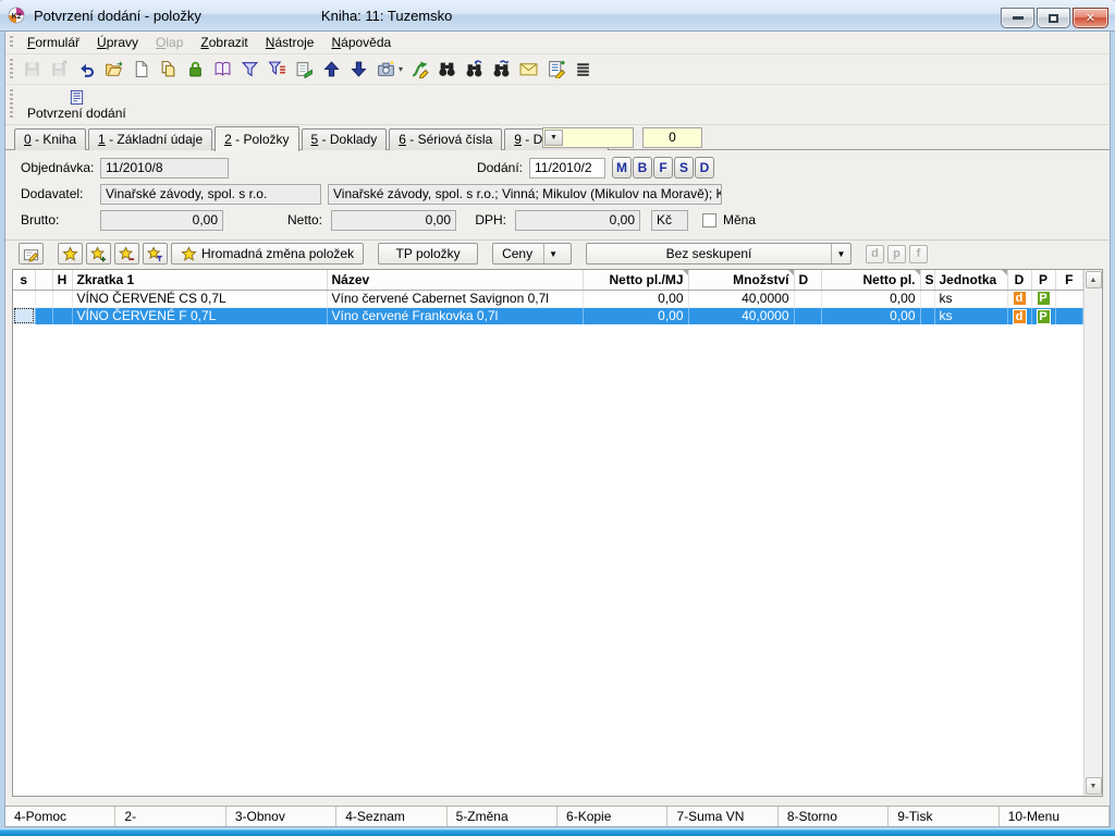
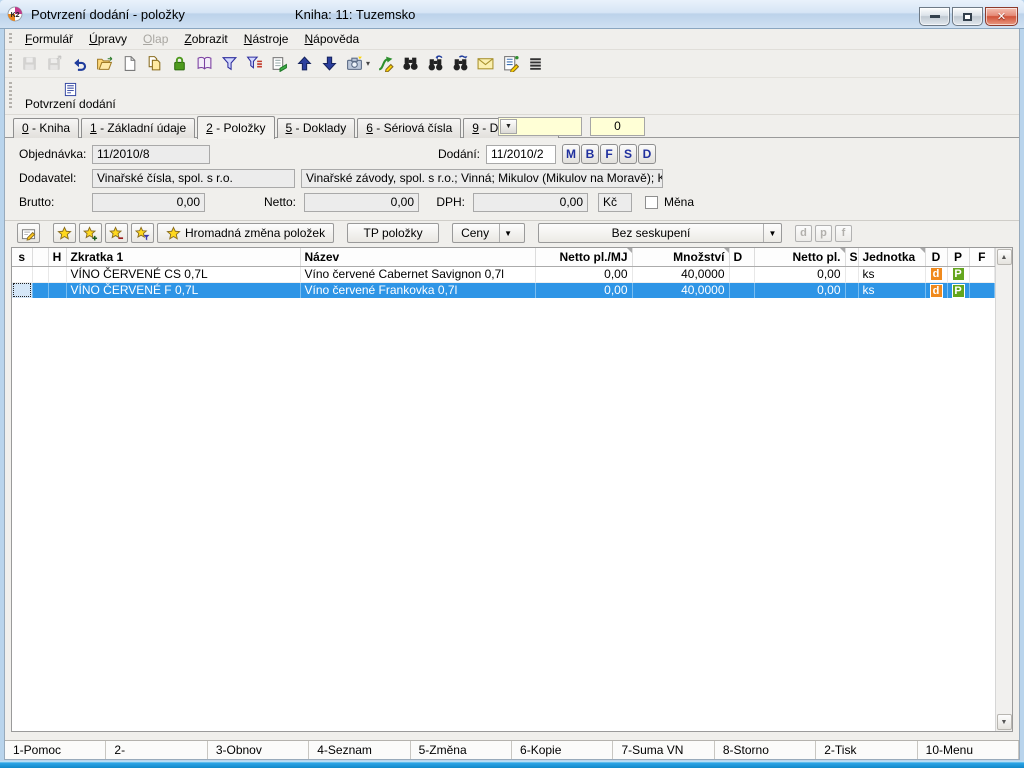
  Potvrzení dodání - položky
  Kniha: 11: Tuzemsko
  ✕
  Formulář
  Úpravy
  Olap
  Zobrazit
  Nástroje
  Nápověda
  ▾
  Potvrzení dodání
  0 - Kniha
  1 - Základní údaje
  2 - Položky
  5 - Doklady
  6 - Sériová čísla
  0
  Objednávka:
  11/2010/8
  Dodání:
  11/2010/2
  M
  B
  F
  S
  D
  Dodavatel:
- Vinařské závody, spol. s r.o.
+ Vinařské čísla, spol. s r.o.
  Vinařské závody, spol. s r.o.; Vinná; Mikulov (Mikulov na Moravě); K
  Brutto:
  0,00
  Netto:
  0,00
  DPH:
  0,00
  Kč
  Měna
  Hromadná změna položek
  TP položky
  Ceny
  ▼
  Bez seskupení
  ▼
  d
  p
  f
  s		H	Zkratka 1	Název	Netto pl./MJ	Množství	D	Netto pl.	S	Jednotka	D	P	F
  			VÍNO ČERVENÉ CS 0,7L	Víno červené Cabernet Savignon 0,7l	0,00	40,0000		0,00		ks	d	P
  			VÍNO ČERVENÉ F 0,7L	Víno červené Frankovka 0,7l	0,00	40,0000		0,00		ks	d	P
- 4-Pomoc
+ 1-Pomoc
  2-
  3-Obnov
  4-Seznam
  5-Změna
  6-Kopie
  7-Suma VN
  8-Storno
- 9-Tisk
+ 2-Tisk
  10-Menu
